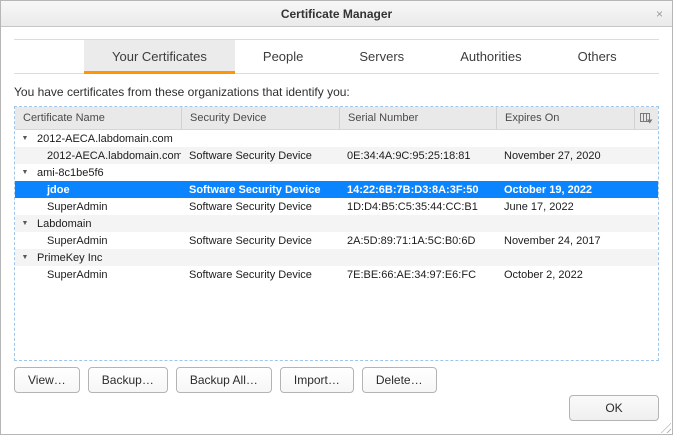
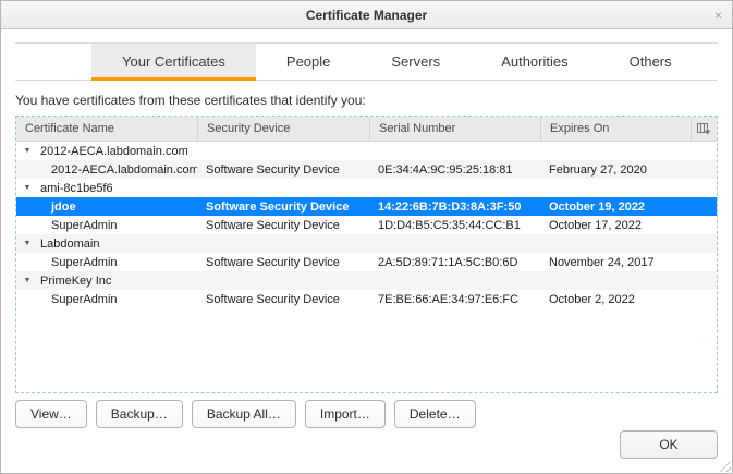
  Certificate Manager
  ×
  Your Certificates
  People
  Servers
  Authorities
  Others
- You have certificates from these organizations that identify you:
+ You have certificates from these certificates that identify you:
  Certificate Name
  Security Device
  Serial Number
  Expires On
  2012-AECA.labdomain.com
  2012-AECA.labdomain.com
  Software Security Device
  0E:34:4A:9C:95:25:18:81
- November 27, 2020
+ February 27, 2020
  ami-8c1be5f6
  jdoe
  Software Security Device
  14:22:6B:7B:D3:8A:3F:50
  October 19, 2022
  SuperAdmin
  Software Security Device
  1D:D4:B5:C5:35:44:CC:B1
- June 17, 2022
+ October 17, 2022
  Labdomain
  SuperAdmin
  Software Security Device
  2A:5D:89:71:1A:5C:B0:6D
  November 24, 2017
  PrimeKey Inc
  SuperAdmin
  Software Security Device
  7E:BE:66:AE:34:97:E6:FC
  October 2, 2022
  View…
  Backup…
  Backup All…
  Import…
  Delete…
  OK
